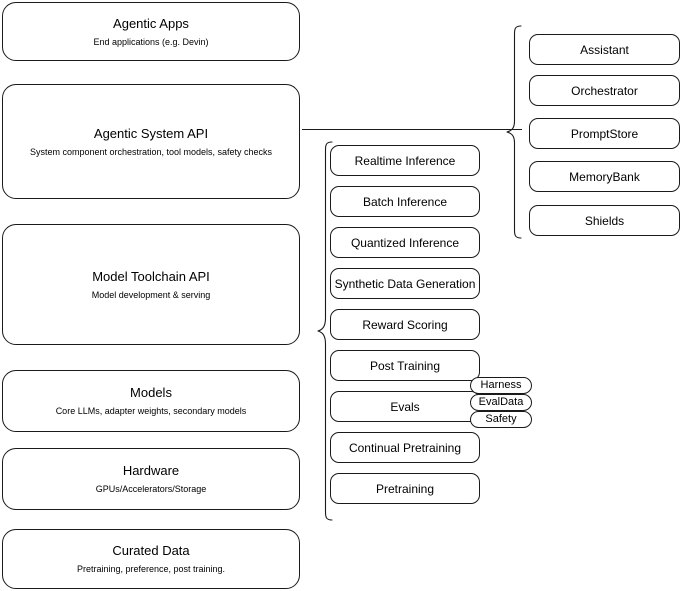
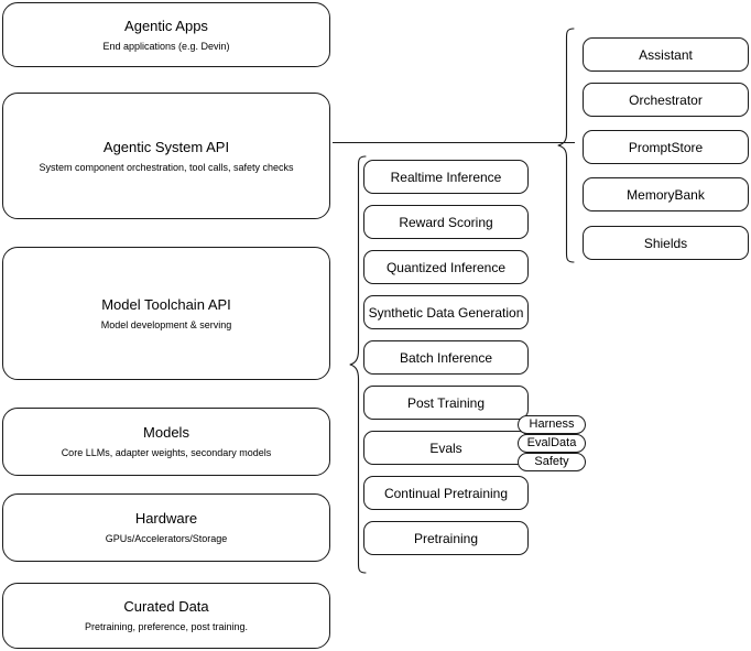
  Agentic Apps
  End applications (e.g. Devin)
  Agentic System API
- System component orchestration, tool models, safety checks
+ System component orchestration, tool calls, safety checks
  Model Toolchain API
  Model development & serving
  Models
  Core LLMs, adapter weights, secondary models
  Hardware
  GPUs/Accelerators/Storage
  Curated Data
  Pretraining, preference, post training.
  Realtime Inference
- Batch Inference
+ Reward Scoring
  Quantized Inference
  Synthetic Data Generation
- Reward Scoring
+ Batch Inference
  Post Training
  Evals
  Continual Pretraining
  Pretraining
  Harness
  EvalData
  Safety
  Assistant
  Orchestrator
  PromptStore
  MemoryBank
  Shields
